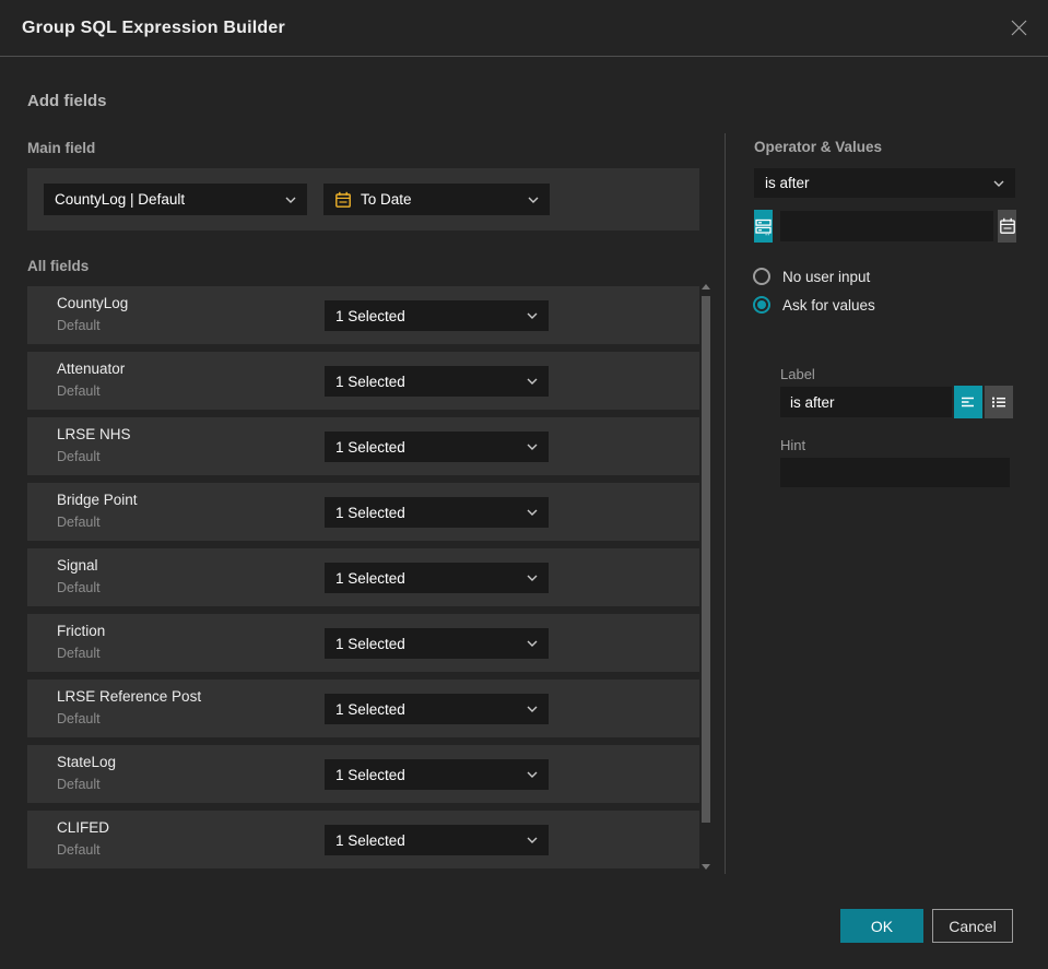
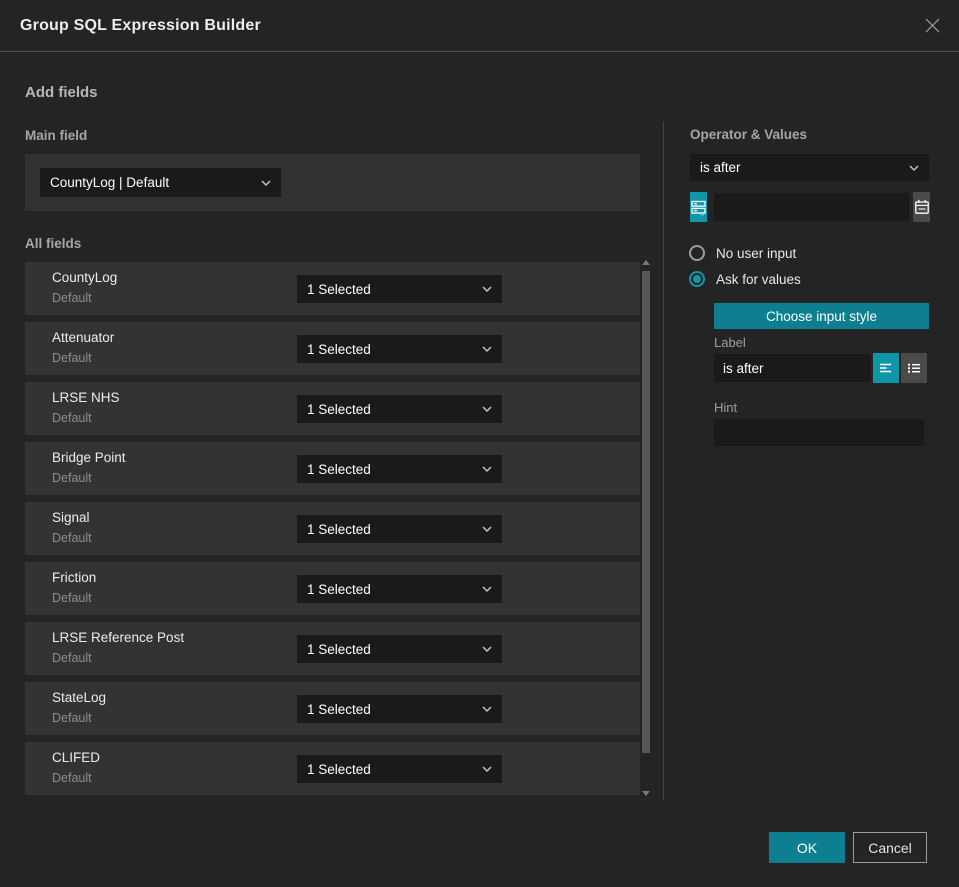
  Group SQL Expression Builder
  Add fields
  Main field
  CountyLog | Default
- To Date
  All fields
  CountyLog
  Default
  1 Selected
  Attenuator
  Default
  1 Selected
  LRSE NHS
  Default
  1 Selected
  Bridge Point
  Default
  1 Selected
  Signal
  Default
  1 Selected
  Friction
  Default
  1 Selected
  LRSE Reference Post
  Default
  1 Selected
  StateLog
  Default
  1 Selected
  CLIFED
  Default
  1 Selected
  Operator & Values
  is after
  No user input
  Ask for values
+ Choose input style
  Label
  is after
  Hint
  OK
  Cancel
